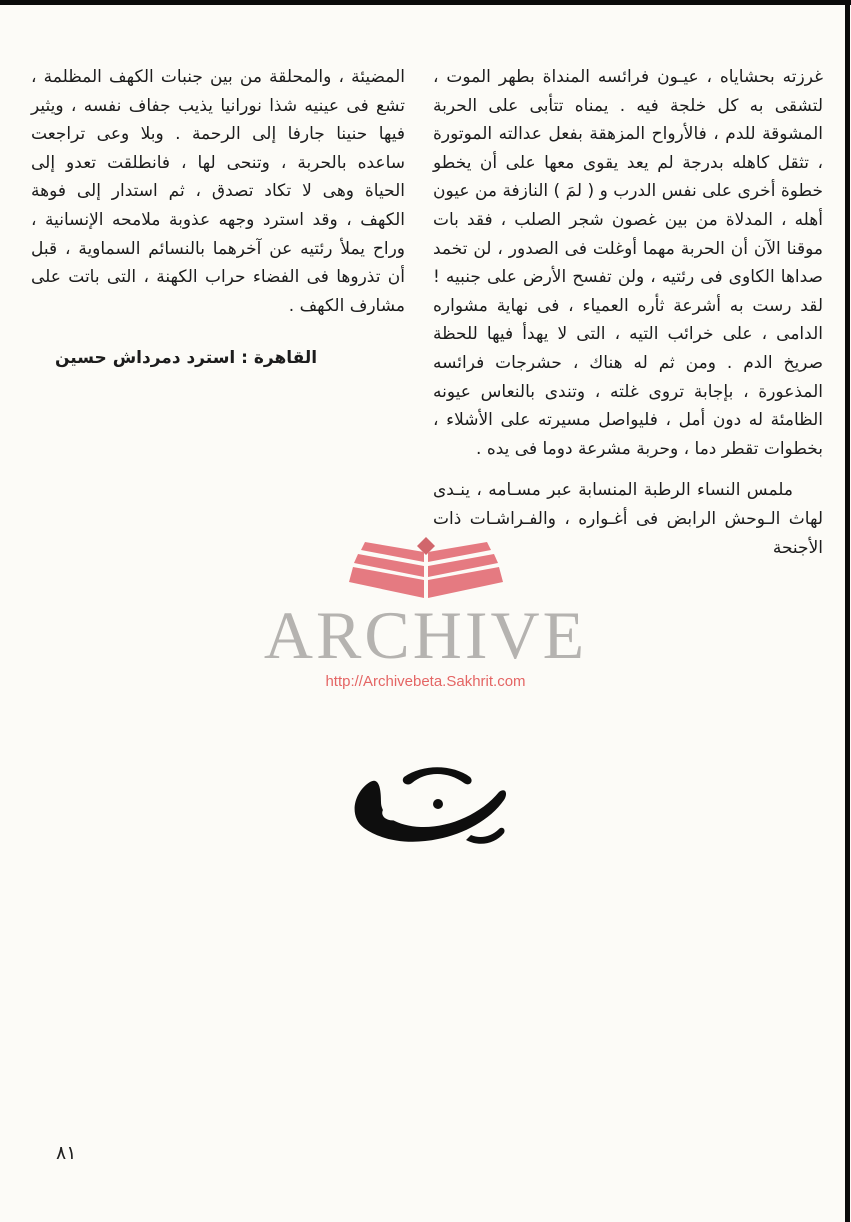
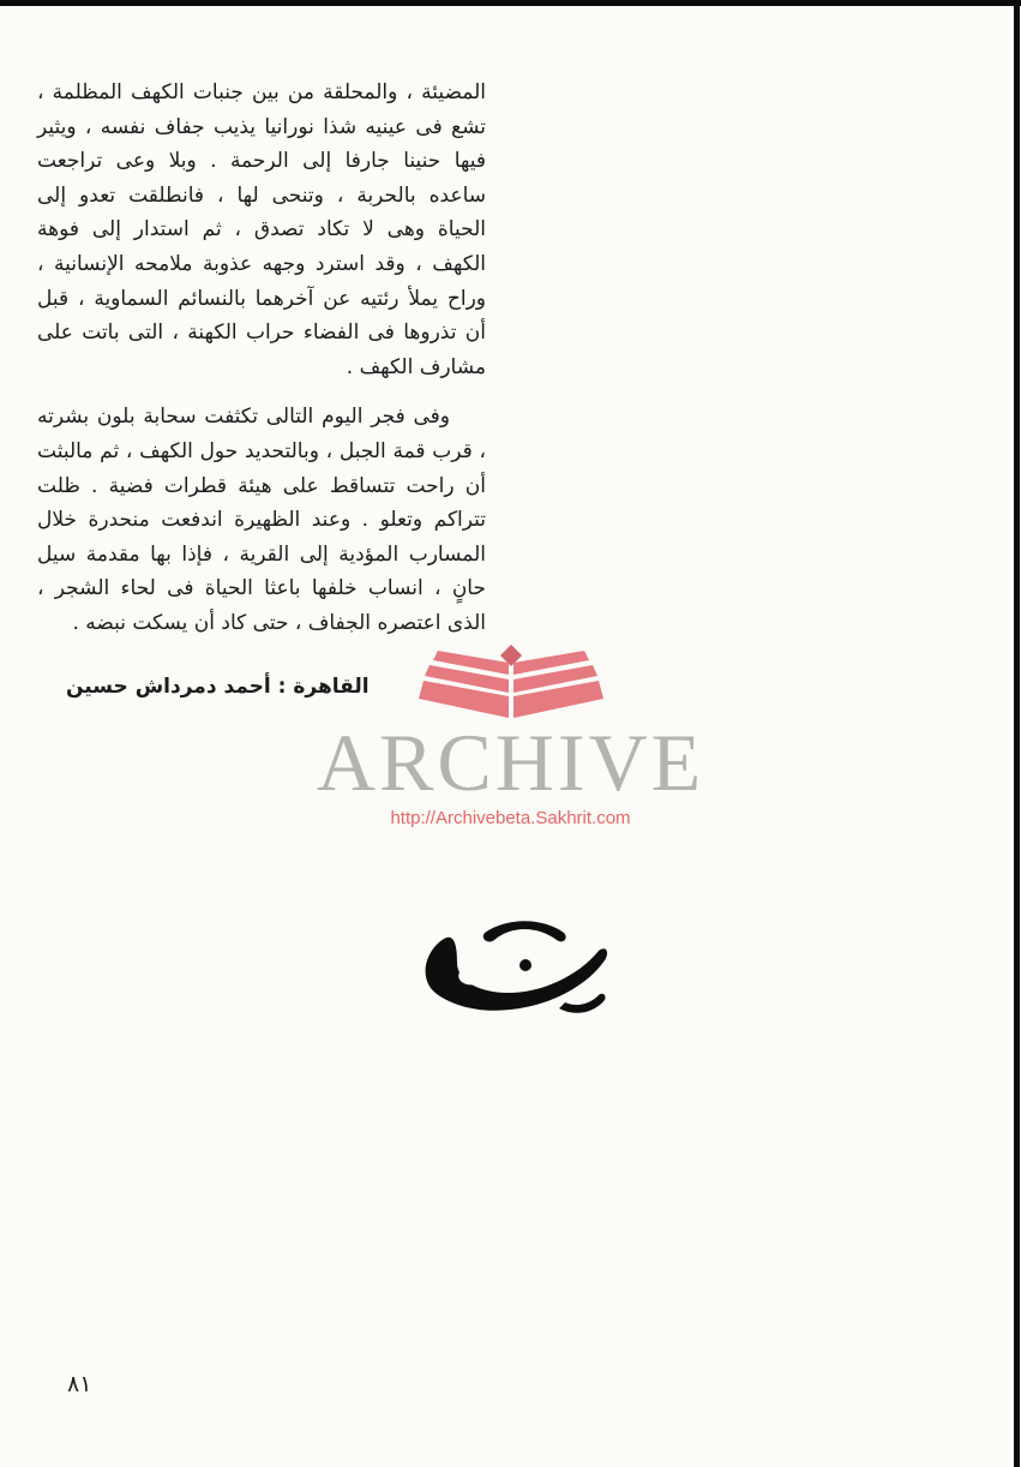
- غرزته بحشاياه ، عيـون فرائسه المنداة بطهر الموت ، لتشقى به كل خلجة فيه . يمناه تتأبى على الحربة المشوقة للدم ، فالأرواح المزهقة بفعل عدالته الموتورة ، تثقل كاهله بدرجة لم يعد يقوى معها على أن يخطو خطوة أخرى على نفس الدرب و ( لمَ ) النازفة من عيون أهله ، المدلاة من بين غصون شجر الصلب ، فقد بات موقنا الآن أن الحربة مهما أوغلت فى الصدور ، لن تخمد صداها الكاوى فى رئتيه ، ولن تفسح الأرض على جنبيه ! لقد رست به أشرعة ثأره العمياء ، فى نهاية مشواره الدامى ، على خرائب التيه ، التى لا يهدأ فيها للحظة صريخ الدم . ومن ثم له هناك ، حشرجات فرائسه المذعورة ، بإجابة تروى غلته ، وتندى بالنعاس عيونه الظامئة له دون أمل ، فليواصل مسيرته على الأشلاء ، بخطوات تقطر دما ، وحربة مشرعة دوما فى يده .
- ملمس النساء الرطبة المنسابة عبر مسـامه ، ينـدى لهاث الـوحش الرابض فى أغـواره ، والفـراشـات ذات الأجنحة
  المضيئة ، والمحلقة من بين جنبات الكهف المظلمة ، تشع فى عينيه شذا نورانيا يذيب جفاف نفسه ، ويثير فيها حنينا جارفا إلى الرحمة . وبلا وعى تراجعت ساعده بالحربة ، وتنحى لها ، فانطلقت تعدو إلى الحياة وهى لا تكاد تصدق ، ثم استدار إلى فوهة الكهف ، وقد استرد وجهه عذوبة ملامحه الإنسانية ، وراح يملأ رئتيه عن آخرهما بالنسائم السماوية ، قبل أن تذروها فى الفضاء حراب الكهنة ، التى باتت على مشارف الكهف .
+ وفى فجر اليوم التالى تكثفت سحابة بلون بشرته ، قرب قمة الجبل ، وبالتحديد حول الكهف ، ثم مالبثت أن راحت تتساقط على هيئة قطرات فضية . ظلت تتراكم وتعلو . وعند الظهيرة اندفعت منحدرة خلال المسارب المؤدية إلى القرية ، فإذا بها مقدمة سيل حانٍ ، انساب خلفها باعثا الحياة فى لحاء الشجر ، الذى اعتصره الجفاف ، حتى كاد أن يسكت نبضه .
- القاهرة : استرد دمرداش حسين
+ القاهرة : أحمد دمرداش حسين
  ARCHIVE
  http://Archivebeta.Sakhrit.com
  ٨١
